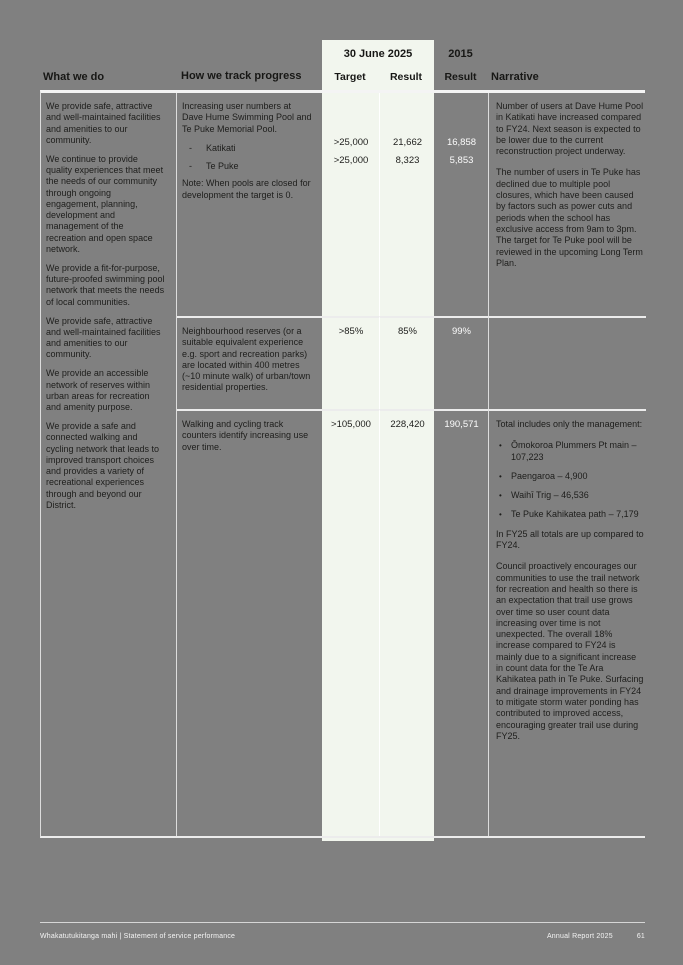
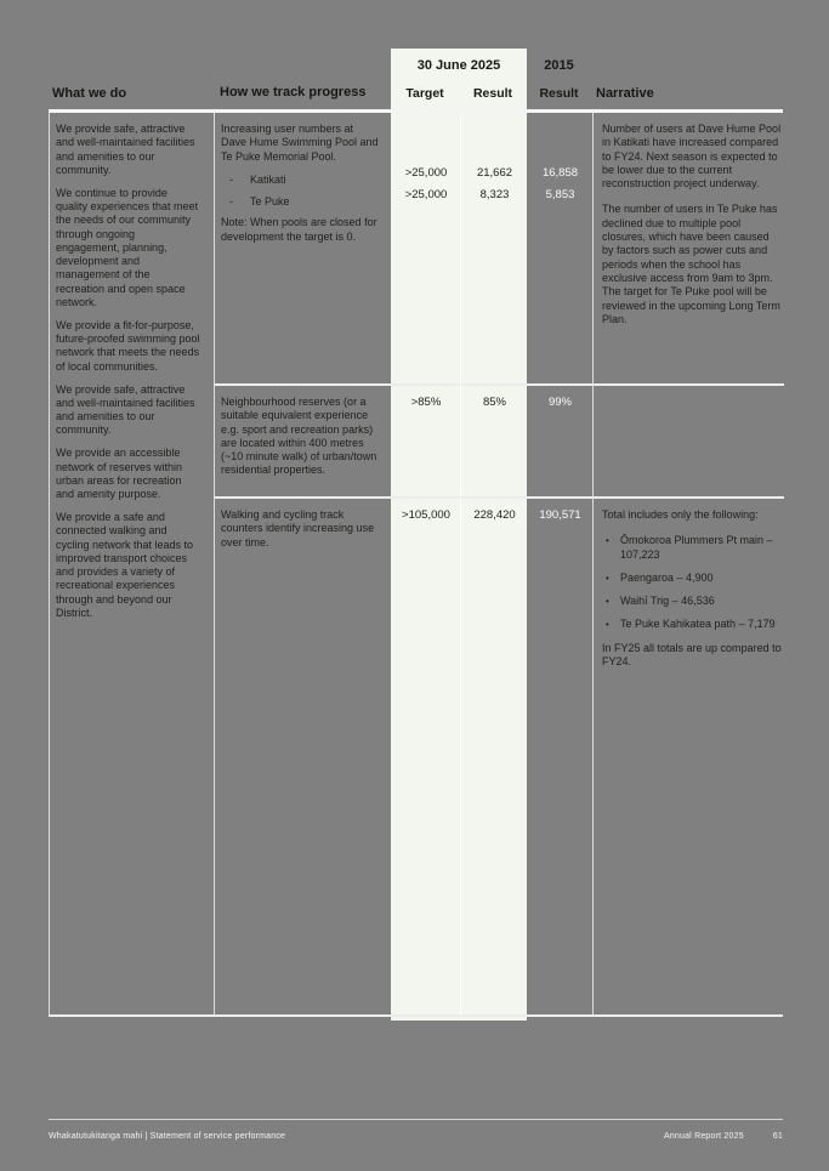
  What we do
  How we track progress
  30 June 2025
  Target
  Result
  2015
  Result
  Narrative
  We provide safe, attractive and well-maintained facilities and amenities to our community.
  We continue to provide quality experiences that meet the needs of our community through ongoing engagement, planning, development and management of the recreation and open space network.
  We provide a fit-for-purpose, future-proofed swimming pool network that meets the needs of local communities.
  We provide safe, attractive and well-maintained facilities and amenities to our community.
  We provide an accessible network of reserves within urban areas for recreation and amenity purpose.
  We provide a safe and connected walking and cycling network that leads to improved transport choices and provides a variety of recreational experiences through and beyond our District.
  Increasing user numbers at Dave Hume Swimming Pool and Te Puke Memorial Pool.
  Katikati
  Te Puke
  Note: When pools are closed for development the target is 0.
  >25,000
  >25,000
  21,662
  8,323
  16,858
  5,853
  Number of users at Dave Hume Pool in Katikati have increased compared to FY24. Next season is expected to be lower due to the current reconstruction project underway.
  The number of users in Te Puke has declined due to multiple pool closures, which have been caused by factors such as power cuts and periods when the school has exclusive access from 9am to 3pm. The target for Te Puke pool will be reviewed in the upcoming Long Term Plan.
  Neighbourhood reserves (or a suitable equivalent experience e.g. sport and recreation parks) are located within 400 metres (~10 minute walk) of urban/town residential properties.
  >85%
  85%
  99%
  Walking and cycling track counters identify increasing use over time.
  >105,000
  228,420
  190,571
- Total includes only the management:
+ Total includes only the following:
  Ōmokoroa Plummers Pt main – 107,223
  Paengaroa – 4,900
  Waihī Trig – 46,536
  Te Puke Kahikatea path – 7,179
  In FY25 all totals are up compared to FY24.
- Council proactively encourages our communities to use the trail network for recreation and health so there is an expectation that trail use grows over time so user count data increasing over time is not unexpected. The overall 18% increase compared to FY24 is mainly due to a significant increase in count data for the Te Ara Kahikatea path in Te Puke. Surfacing and drainage improvements in FY24 to mitigate storm water ponding has contributed to improved access, encouraging greater trail use during FY25.
